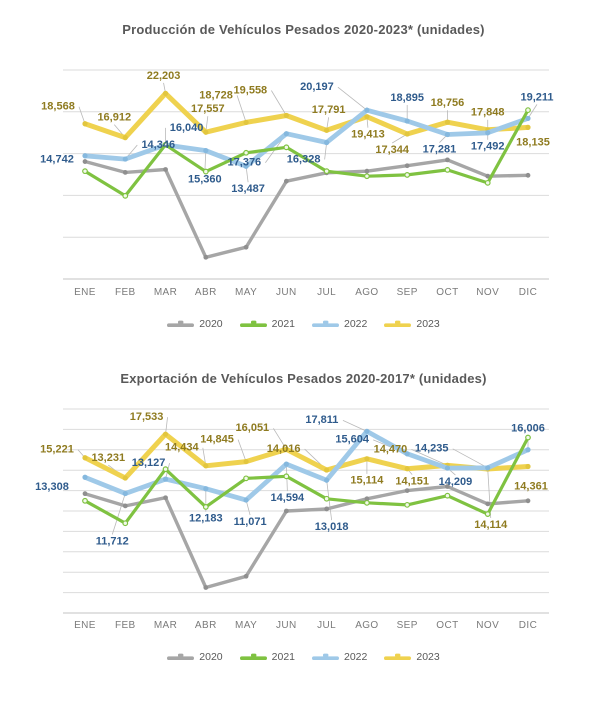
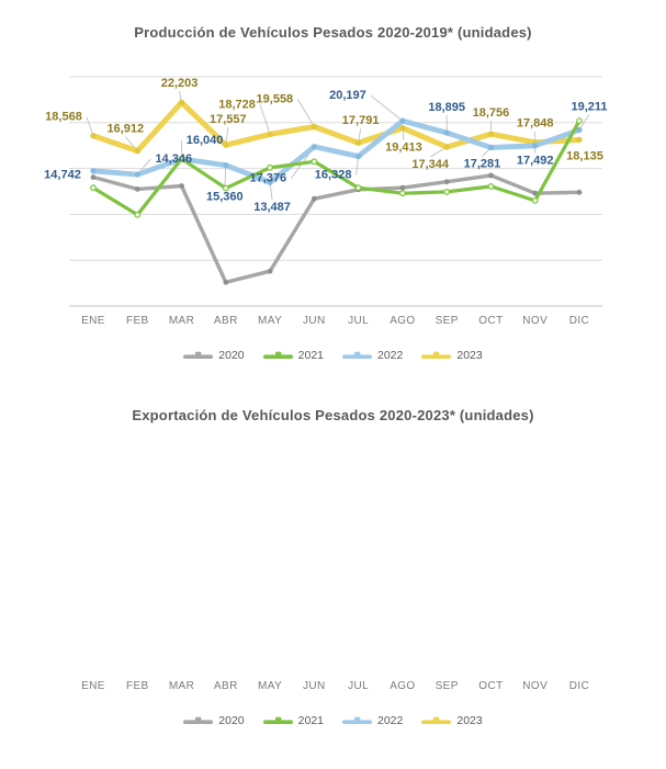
- Producción de Vehículos Pesados 2020-2023* (unidades)
+ Producción de Vehículos Pesados 2020-2019* (unidades)
  14,742
  14,346
  16,040
  15,360
  13,487
  17,376
  16,328
  20,197
  18,895
  17,281
  17,492
  19,211
  18,568
  16,912
  22,203
  17,557
  18,728
  19,558
  17,791
  19,413
  17,344
  18,756
  17,848
  18,135
- 13,308
- 11,712
- 13,127
- 12,183
- 11,071
- 14,594
- 13,018
- 17,811
- 15,604
- 14,209
- 14,235
- 16,006
- 15,221
- 13,231
- 17,533
- 14,434
- 14,845
- 16,051
- 14,016
- 15,114
- 14,151
- 14,470
- 14,114
- 14,361
  ENE
  FEB
  MAR
  ABR
  MAY
  JUN
  JUL
  AGO
  SEP
  OCT
  NOV
  DIC
  2020
  2021
  2022
  2023
- Exportación de Vehículos Pesados 2020-2017* (unidades)
+ Exportación de Vehículos Pesados 2020-2023* (unidades)
  ENE
  FEB
  MAR
  ABR
  MAY
  JUN
  JUL
  AGO
  SEP
  OCT
  NOV
  DIC
  2020
  2021
  2022
  2023
